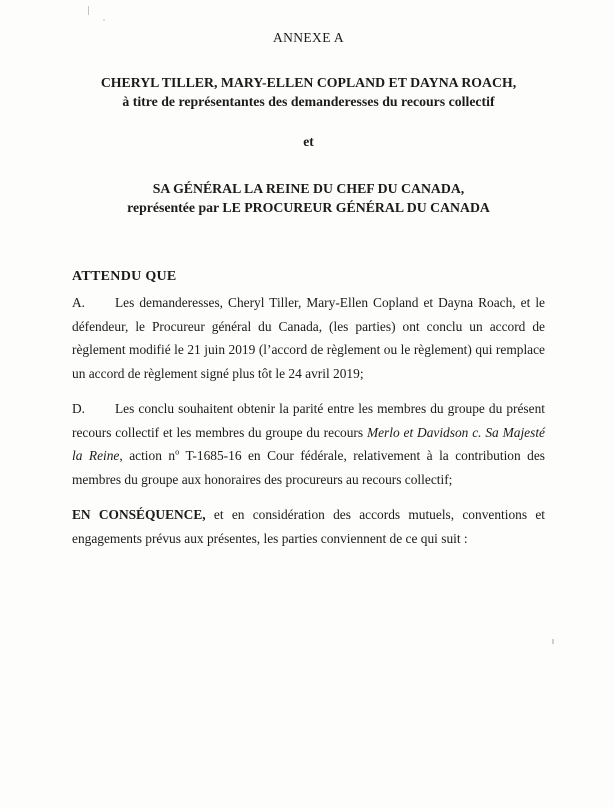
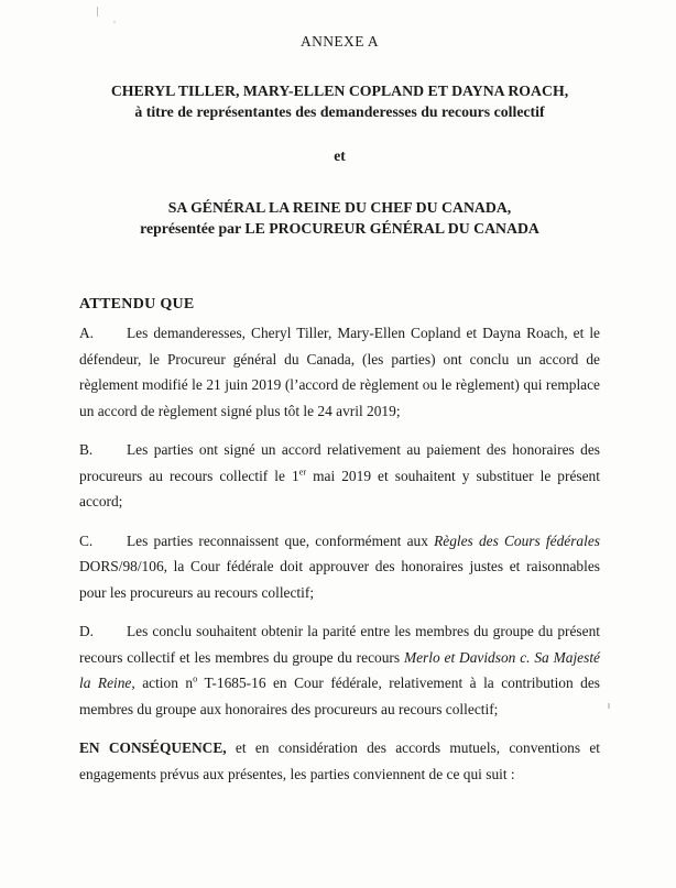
  ANNEXE A
  CHERYL TILLER, MARY-ELLEN COPLAND ET DAYNA ROACH,
  à titre de représentantes des demanderesses du recours collectif
  et
  SA GÉNÉRAL LA REINE DU CHEF DU CANADA,
  représentée par LE PROCUREUR GÉNÉRAL DU CANADA
  ATTENDU QUE
  A. Les demanderesses, Cheryl Tiller, Mary-Ellen Copland et Dayna Roach, et le défendeur, le Procureur général du Canada, (les parties) ont conclu un accord de règlement modifié le 21 juin 2019 (l’accord de règlement ou le règlement) qui remplace un accord de règlement signé plus tôt le 24 avril 2019;
+ B. Les parties ont signé un accord relativement au paiement des honoraires des procureurs au recours collectif le 1er mai 2019 et souhaitent y substituer le présent accord;
+ C. Les parties reconnaissent que, conformément aux Règles des Cours fédérales DORS/98/106, la Cour fédérale doit approuver des honoraires justes et raisonnables pour les procureurs au recours collectif;
  D. Les conclu souhaitent obtenir la parité entre les membres du groupe du présent recours collectif et les membres du groupe du recours Merlo et Davidson c. Sa Majesté la Reine, action no T-1685-16 en Cour fédérale, relativement à la contribution des membres du groupe aux honoraires des procureurs au recours collectif;
  EN CONSÉQUENCE, et en considération des accords mutuels, conventions et engagements prévus aux présentes, les parties conviennent de ce qui suit :
